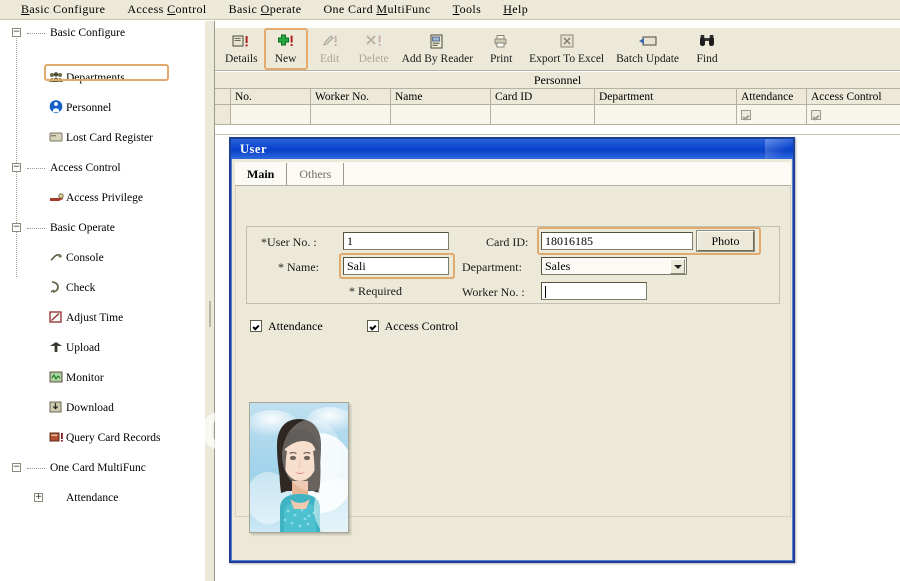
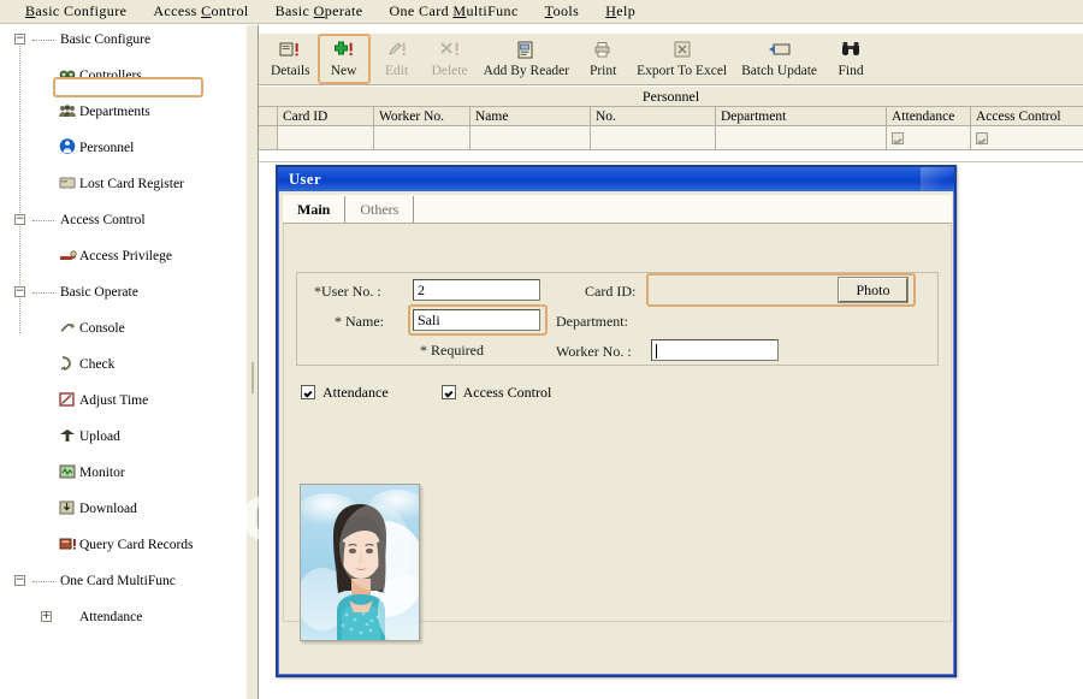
  Basic Configure
  Access Control
  Basic Operate
  One Card MultiFunc
  Tools
  Help
  −
  Basic Configure
+ Controllers
  Departments
  Personnel
  Lost Card Register
  −
  Access Control
  Access Privilege
  −
  Basic Operate
  Console
  Check
  Adjust Time
  Upload
  Monitor
  Download
  Query Card Records
  −
  One Card MultiFunc
  +
  Attendance
  Details
  New
  Edit
  Delete
  Add By Reader
  Print
  Export To Excel
  Batch Update
  Find
  Personnel
- No.
+ Card ID
  Worker No.
  Name
- Card ID
+ No.
  Department
  Attendance
  Access Control
  User
  Main
  Others
  *User No. :
- 1
+ 2
  * Name:
  Sali
  * Required
  Card ID:
- 18016185
  Photo
  Department:
- Sales
  Worker No. :
  Attendance
  Access Control
